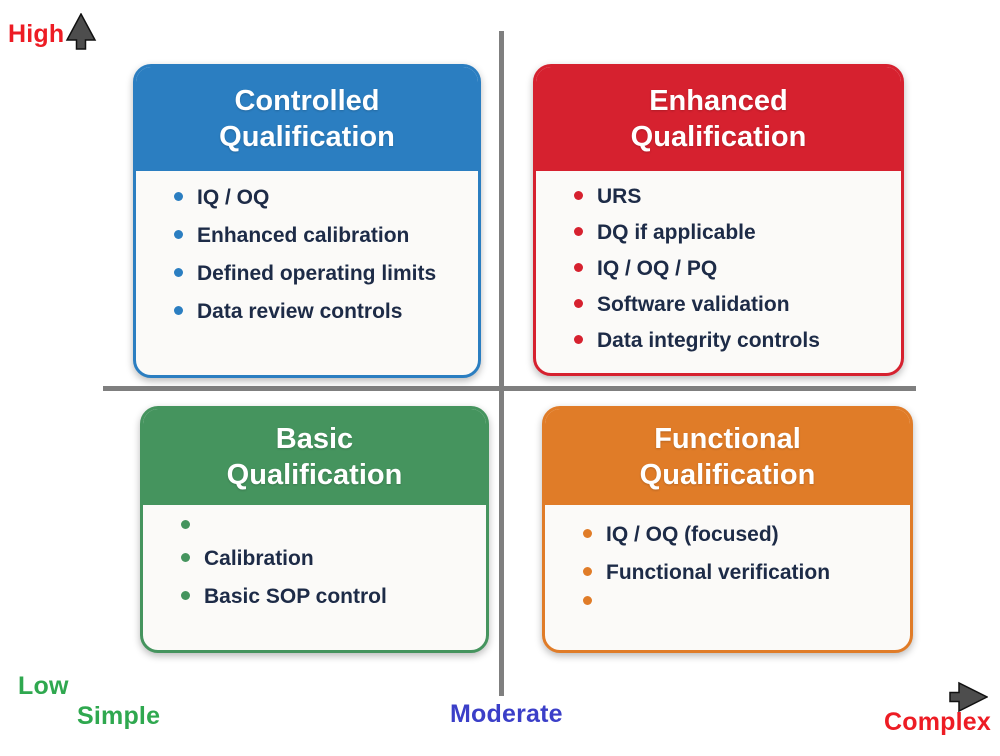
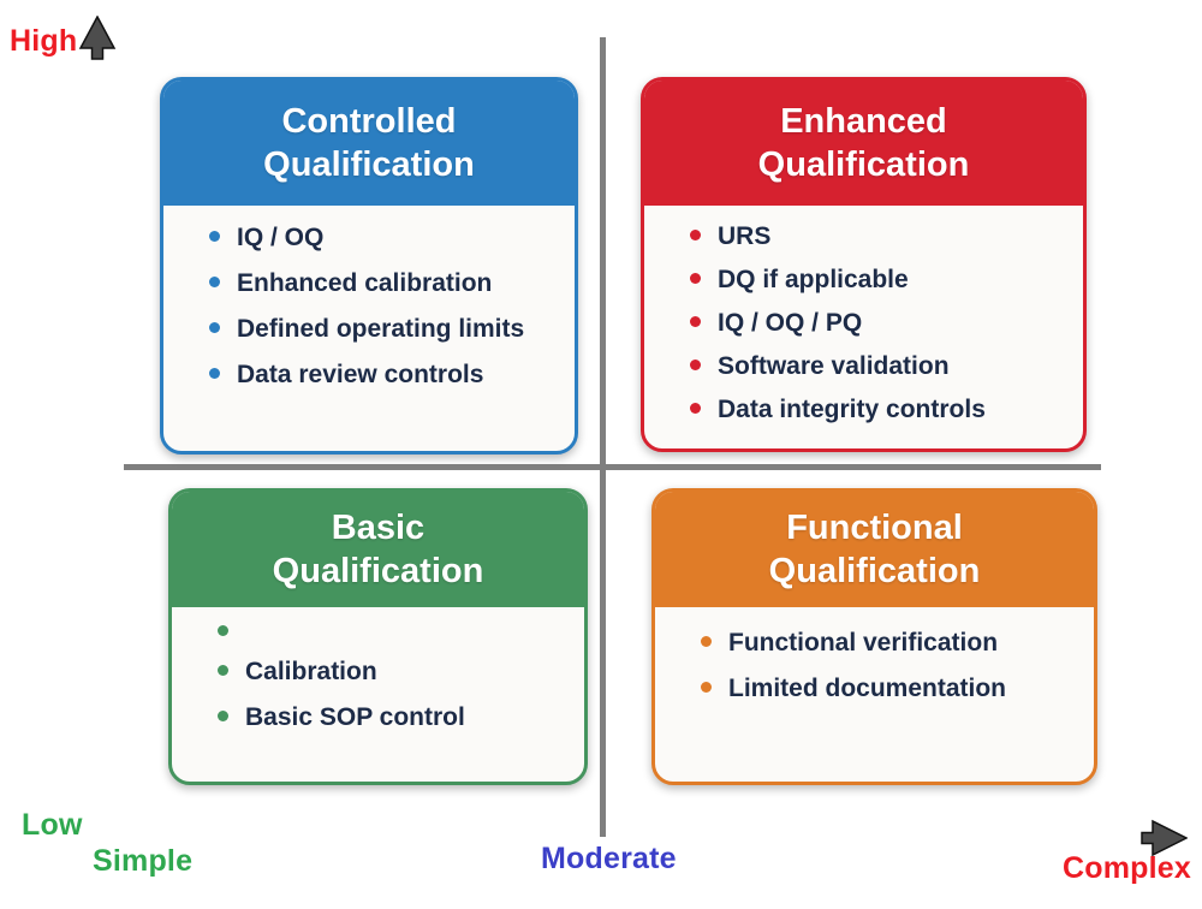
  High
  Low
  Simple
  Moderate
  Complex
  Controlled
  Qualification
  IQ / OQ
  Enhanced calibration
  Defined operating limits
  Data review controls
  Enhanced
  Qualification
  URS
  DQ if applicable
  IQ / OQ / PQ
  Software validation
  Data integrity controls
  Basic
  Qualification
  Calibration
  Basic SOP control
  Functional
  Qualification
- IQ / OQ (focused)
  Functional verification
+ Limited documentation
